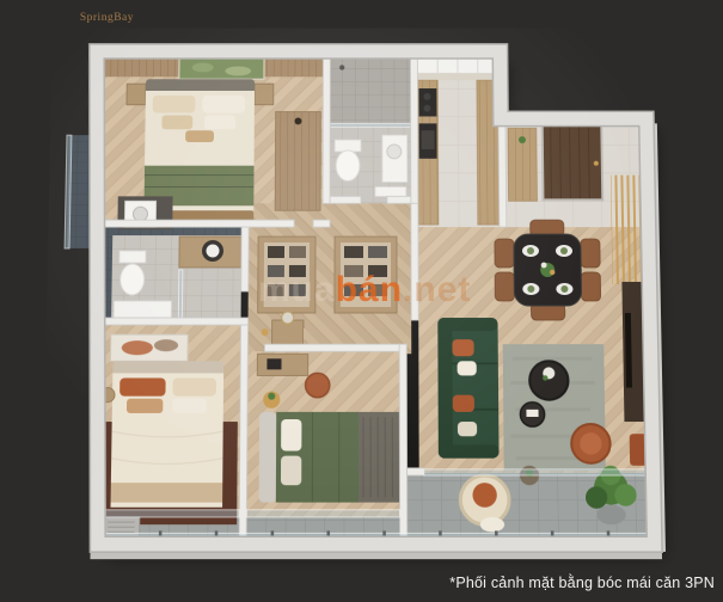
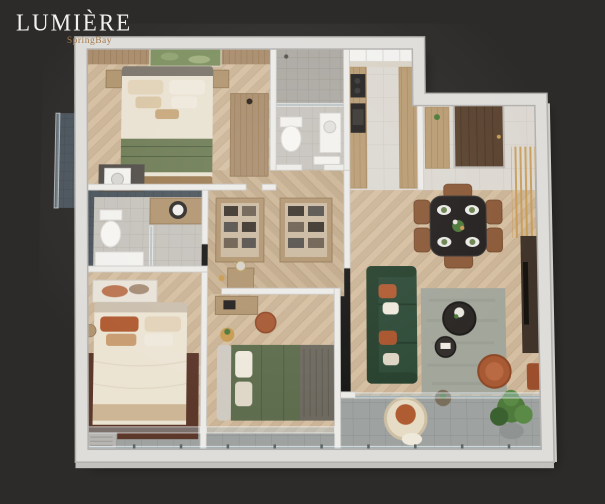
+ LUMIÈRE
  SpringBay
- muabán.net
- *Phối cảnh mặt bằng bóc mái căn 3PN
